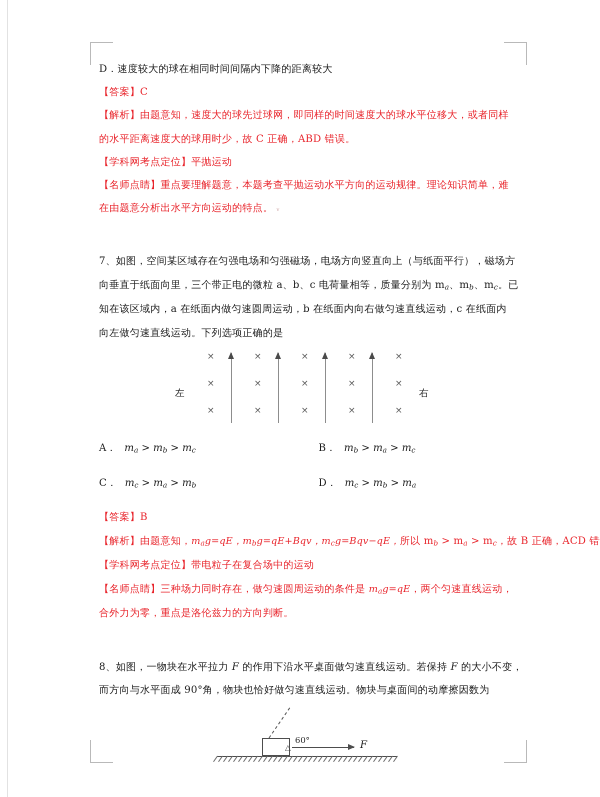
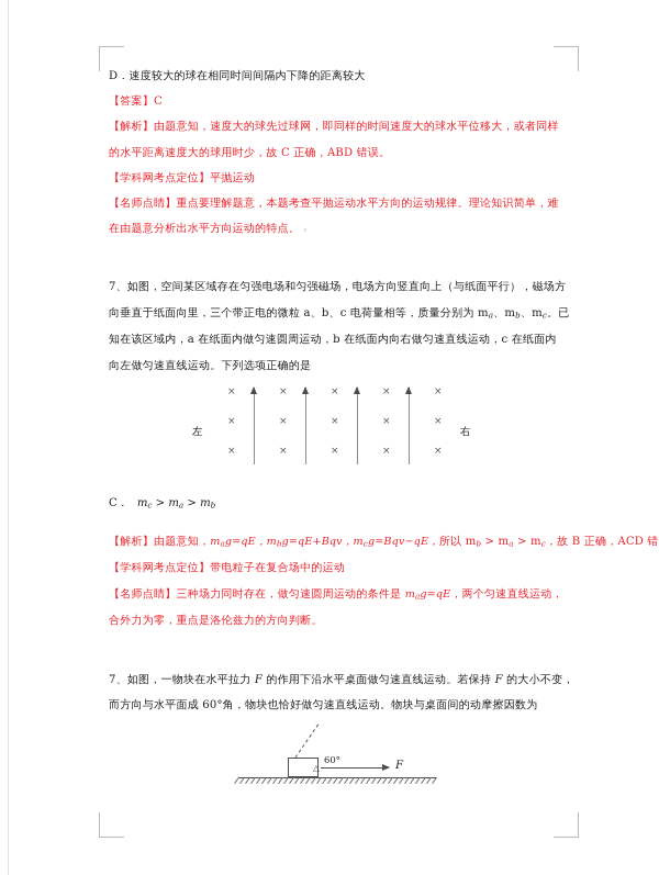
  D．速度较大的球在相同时间间隔内下降的距离较大
  【答案】C
  【解析】由题意知，速度大的球先过球网，即同样的时间速度大的球水平位移大，或者同样
  的水平距离速度大的球用时少，故 C 正确，ABD 错误。
  【学科网考点定位】平抛运动
  【名师点睛】重点要理解题意，本题考查平抛运动水平方向的运动规律。理论知识简单，难
  在由题意分析出水平方向运动的特点。 ᵥ
  7、如图，空间某区域存在匀强电场和匀强磁场，电场方向竖直向上（与纸面平行），磁场方
  向垂直于纸面向里，三个带正电的微粒 a、b、c 电荷量相等，质量分别为 ma、mb、mc。已
  知在该区域内，a 在纸面内做匀速圆周运动，b 在纸面内向右做匀速直线运动，c 在纸面内
  向左做匀速直线运动。下列选项正确的是
  ×
  ×
  ×
  ×
  ×
  ×
  ×
  ×
  ×
  ×
  ×
  ×
  ×
  ×
  ×
  左
  右
- A． ma > mb > mc
- B． mb > ma > mc
  C． mc > ma > mb
- D． mc > mb > ma
- 【答案】B
  【解析】由题意知，mag=qE，mbg=qE+Bqv，mcg=Bqv−qE，所以 mb > ma > mc，故 B 正确，ACD 错
  【学科网考点定位】带电粒子在复合场中的运动
  【名师点睛】三种场力同时存在，做匀速圆周运动的条件是 mag=qE，两个匀速直线运动，
  合外力为零，重点是洛伦兹力的方向判断。
- 8、如图，一物块在水平拉力 F 的作用下沿水平桌面做匀速直线运动。若保持 F 的大小不变，
+ 7、如图，一物块在水平拉力 F 的作用下沿水平桌面做匀速直线运动。若保持 F 的大小不变，
- 而方向与水平面成 90°角，物块也恰好做匀速直线运动。物块与桌面间的动摩擦因数为
+ 而方向与水平面成 60°角，物块也恰好做匀速直线运动。物块与桌面间的动摩擦因数为
  △
  60°
  F
